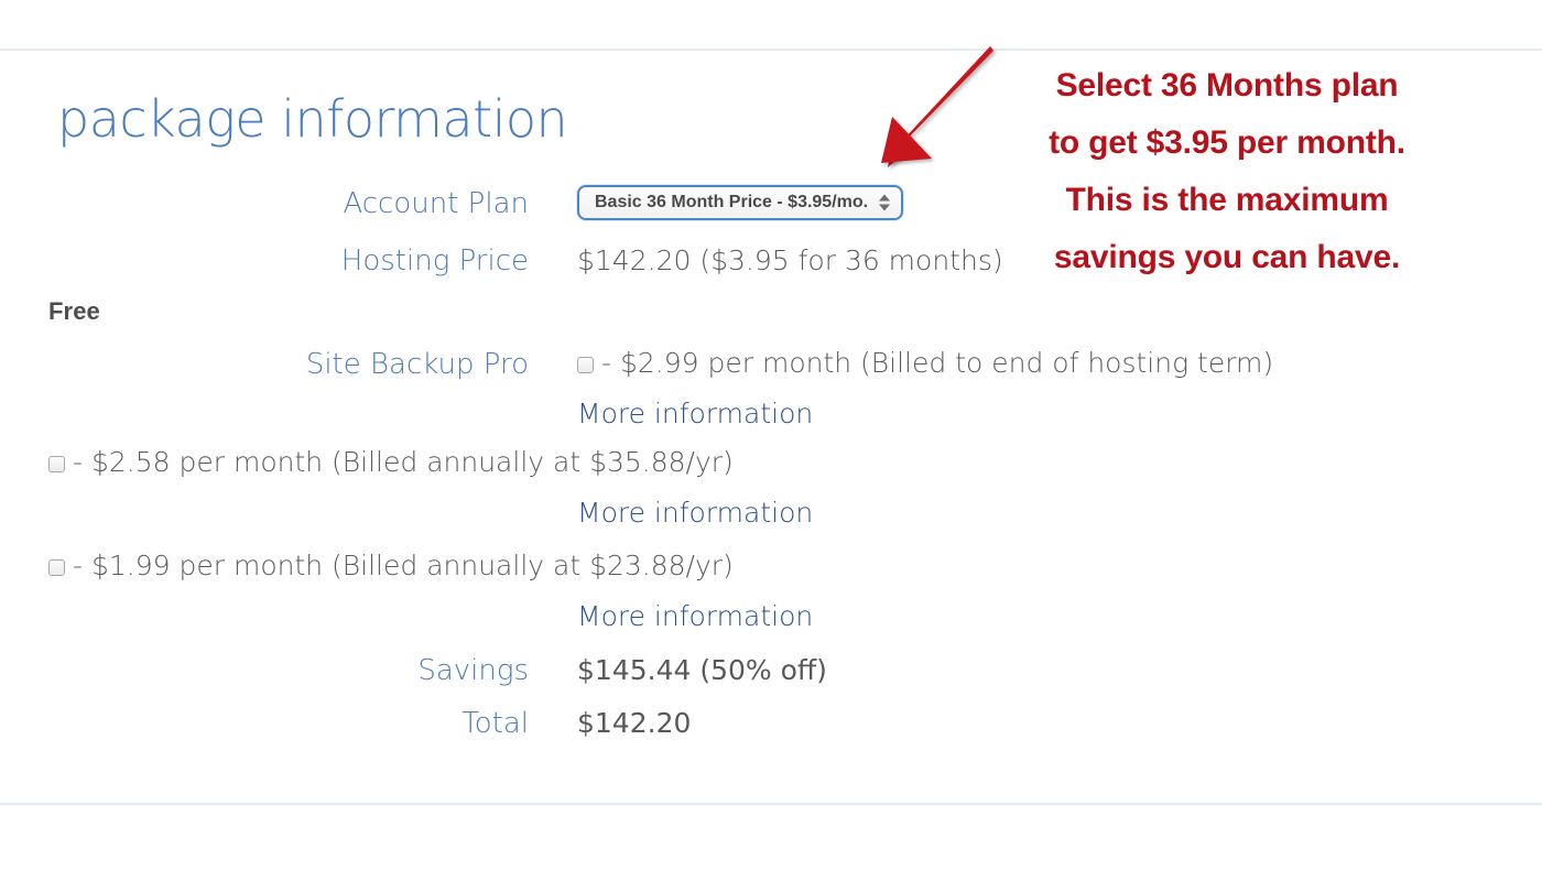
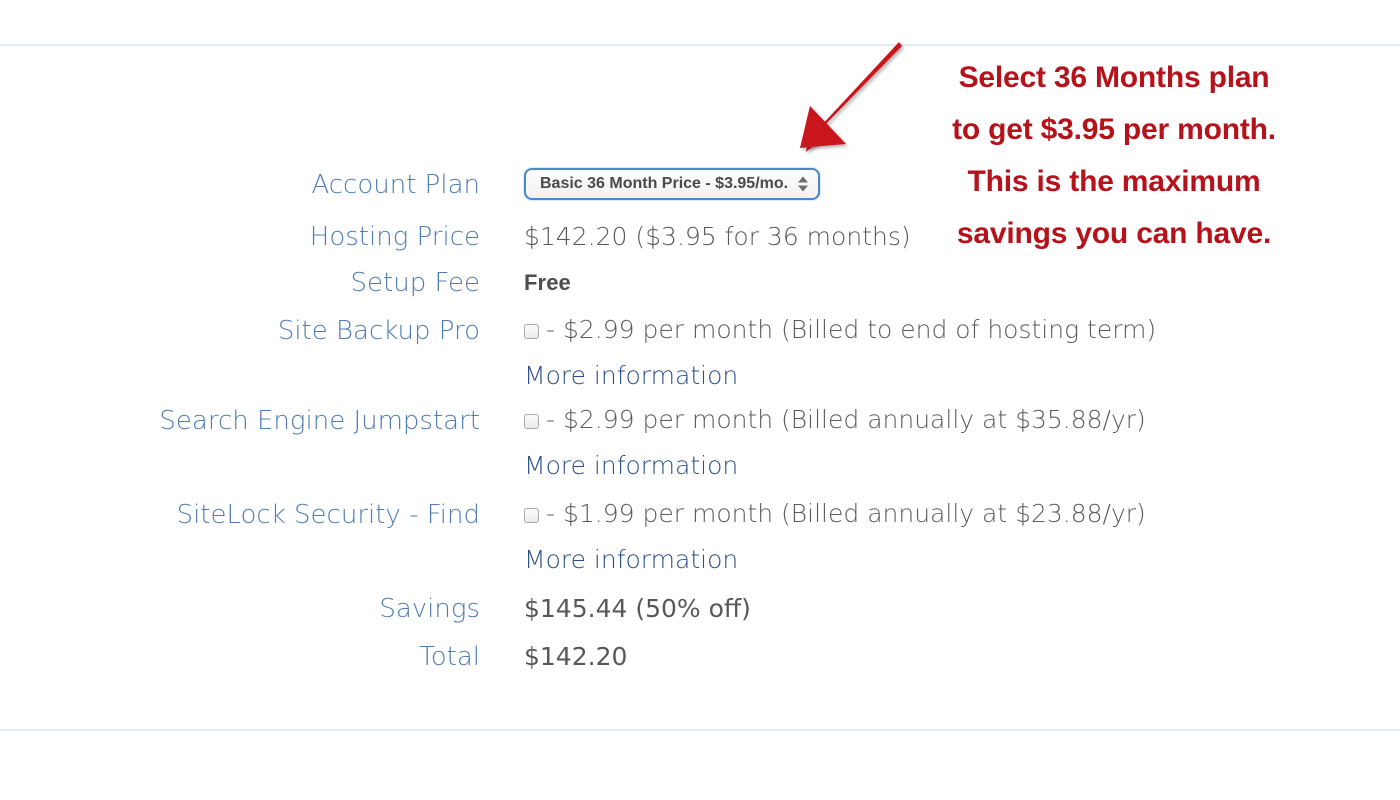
- package information
  Account Plan
  Basic 36 Month Price - $3.95/mo.
  Hosting Price
  $142.20 ($3.95 for 36 months)
+ Setup Fee
  Free
  Site Backup Pro
  - $2.99 per month (Billed to end of hosting term)
  More information
+ Search Engine Jumpstart
- - $2.58 per month (Billed annually at $35.88/yr)
+ - $2.99 per month (Billed annually at $35.88/yr)
  More information
+ SiteLock Security - Find
  - $1.99 per month (Billed annually at $23.88/yr)
  More information
  Savings
  $145.44 (50% off)
  Total
  $142.20
  Select 36 Months plan
  to get $3.95 per month.
  This is the maximum
  savings you can have.
